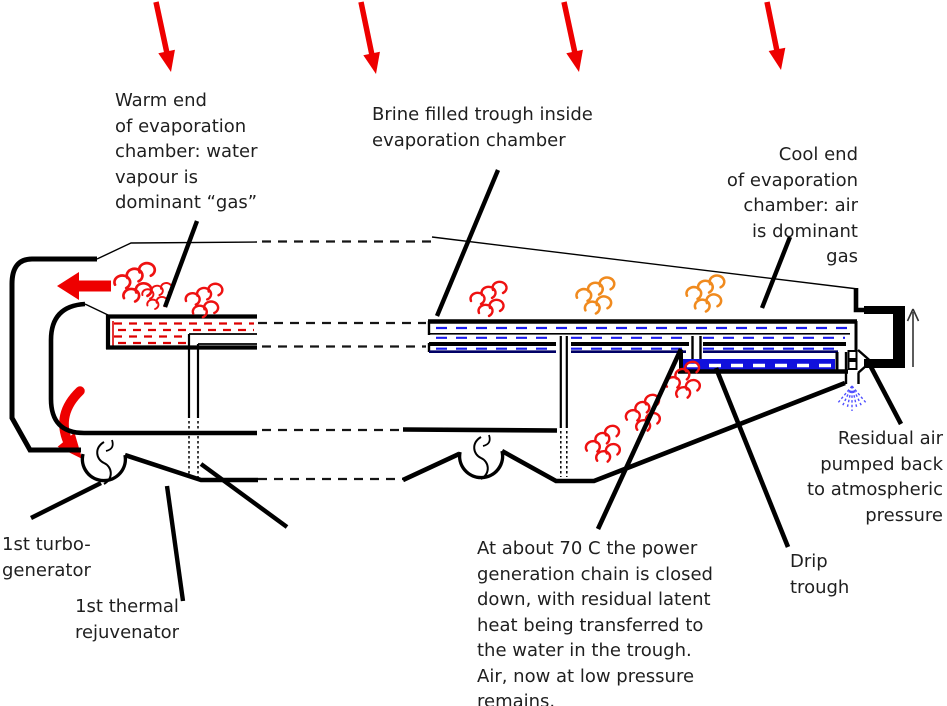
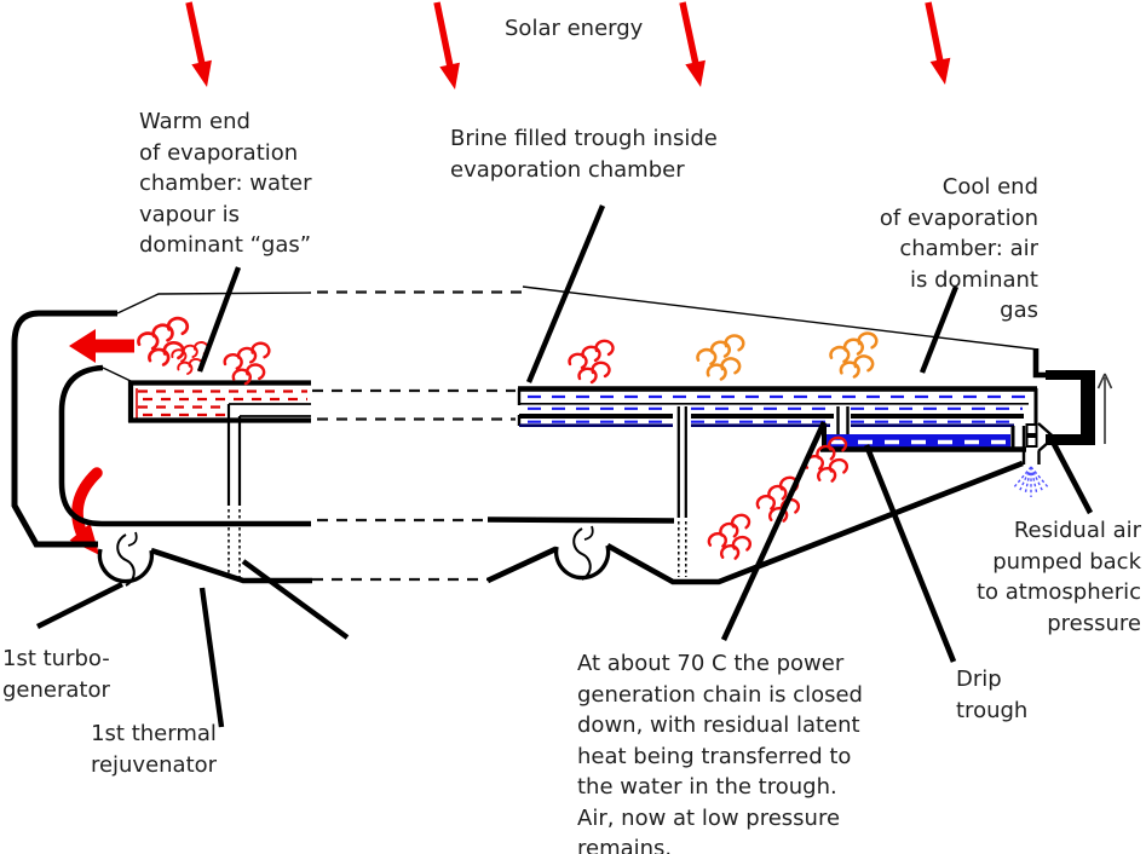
+ Solar energy
  Warm end
  of evaporation
  chamber: water
  vapour is
  dominant “gas”
  Brine filled trough inside
  evaporation chamber
  Cool end
  of evaporation
  chamber: air
  is dominant
  gas
  Residual air
  pumped back
  to atmospheric
  pressure
  1st turbo-
  generator
  1st thermal
  rejuvenator
  At about 70 C the power
  generation chain is closed
  down, with residual latent
  heat being transferred to
  the water in the trough.
  Air, now at low pressure
  remains.
  Drip
  trough
